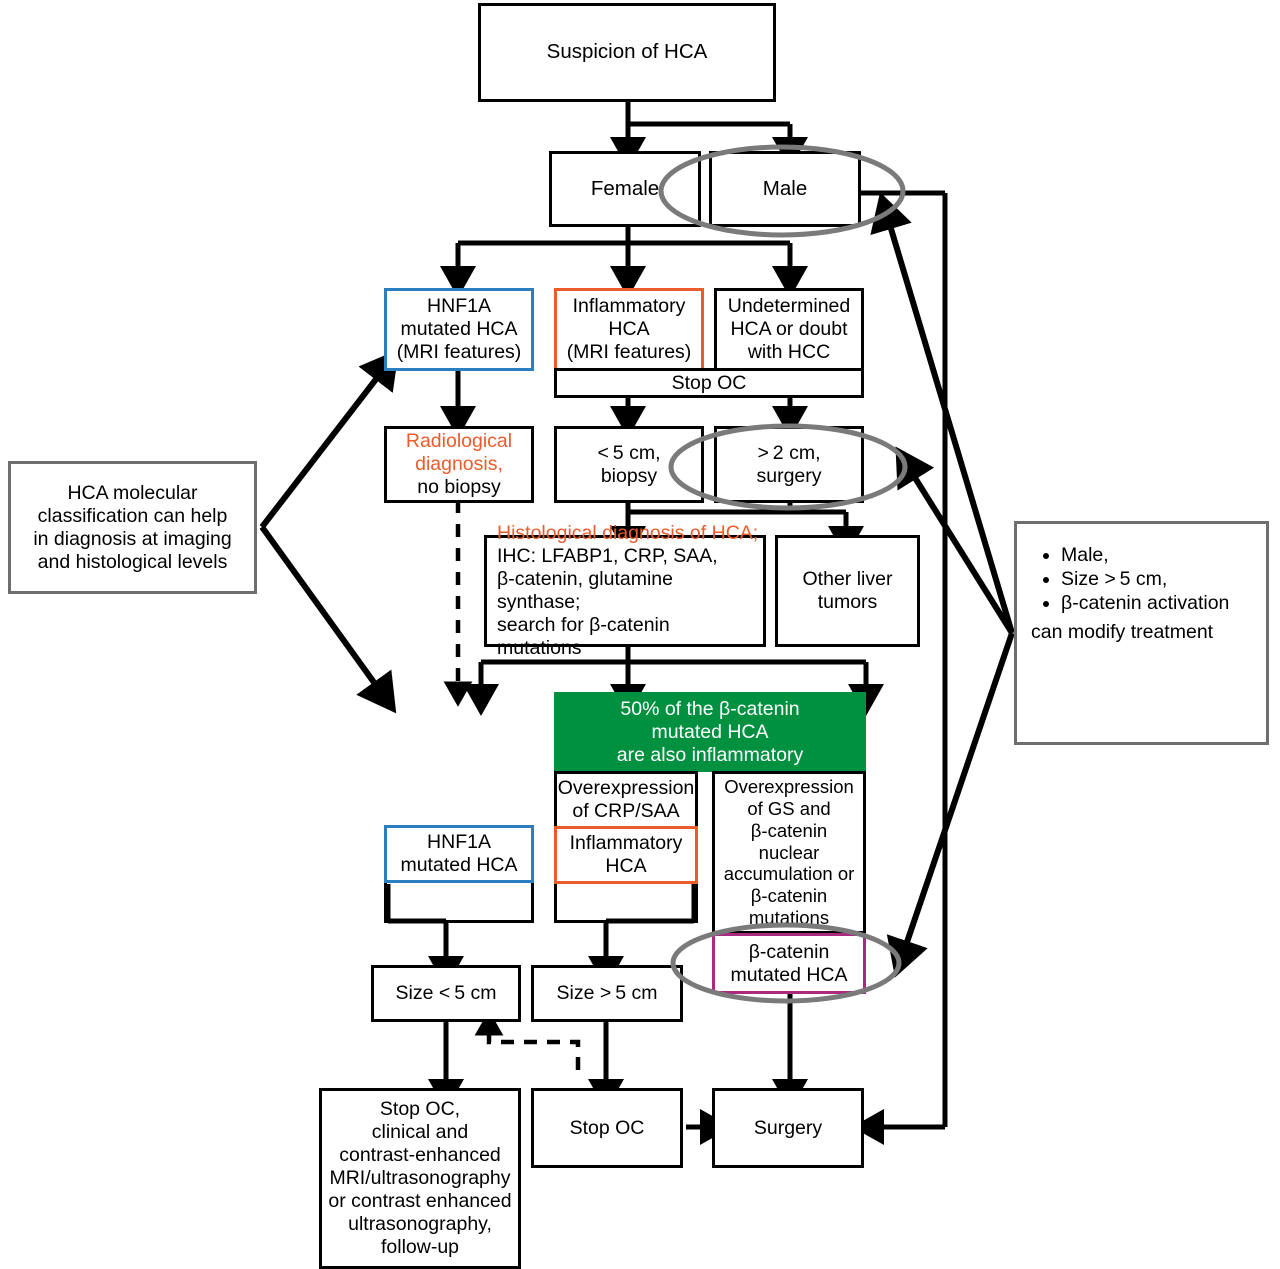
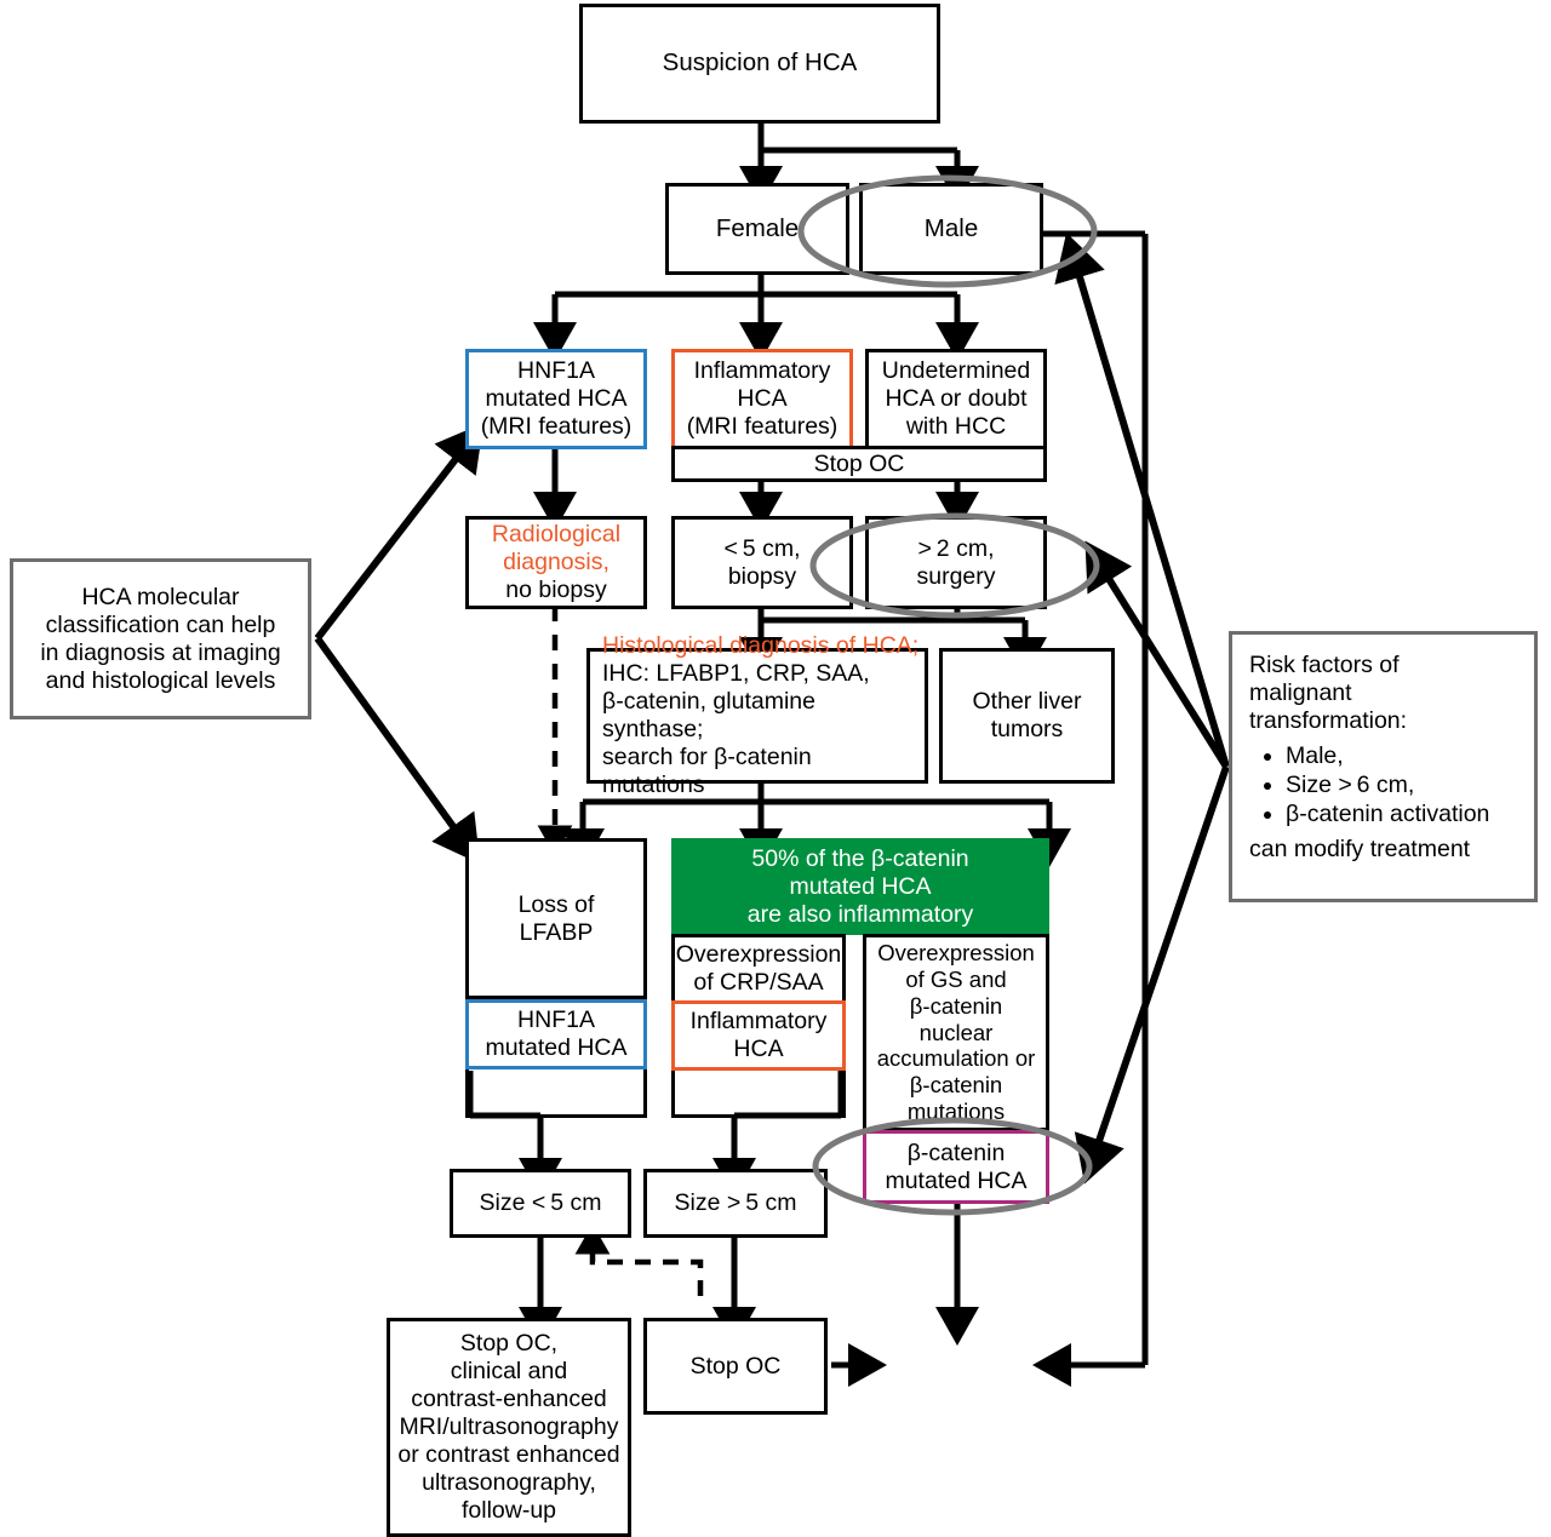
  Suspicion of HCA
  Female
  Male
  HNF1A
  mutated HCA
  (MRI features)
  Inflammatory
  HCA
  (MRI features)
  Undetermined
  HCA or doubt
  with HCC
  Stop OC
  Radiological
  diagnosis,
  no biopsy
  < 5 cm,
  biopsy
  > 2 cm,
  surgery
  Histological diagnosis of HCA;
  IHC: LFABP1, CRP, SAA,
  β-catenin, glutamine synthase;
  search for β-catenin mutations
  Other liver
  tumors
+ Loss of
+ LFABP
  HNF1A
  mutated HCA
  50% of the β-catenin
  mutated HCA
  are also inflammatory
  Overexpression
  of CRP/SAA
  Inflammatory
  HCA
  Overexpression
  of GS and
  β-catenin nuclear
  accumulation or
  β-catenin
  mutations
  β-catenin
  mutated HCA
  Size < 5 cm
  Size > 5 cm
  Stop OC,
  clinical and
  contrast-enhanced
  MRI/ultrasonography
  or contrast enhanced
  ultrasonography,
  follow-up
  Stop OC
- Surgery
  HCA molecular
  classification can help
  in diagnosis at imaging
  and histological levels
+ Risk factors of
+ malignant
+ transformation:
  Male,
- Size > 5 cm,
+ Size > 6 cm,
  β-catenin activation
  can modify treatment
